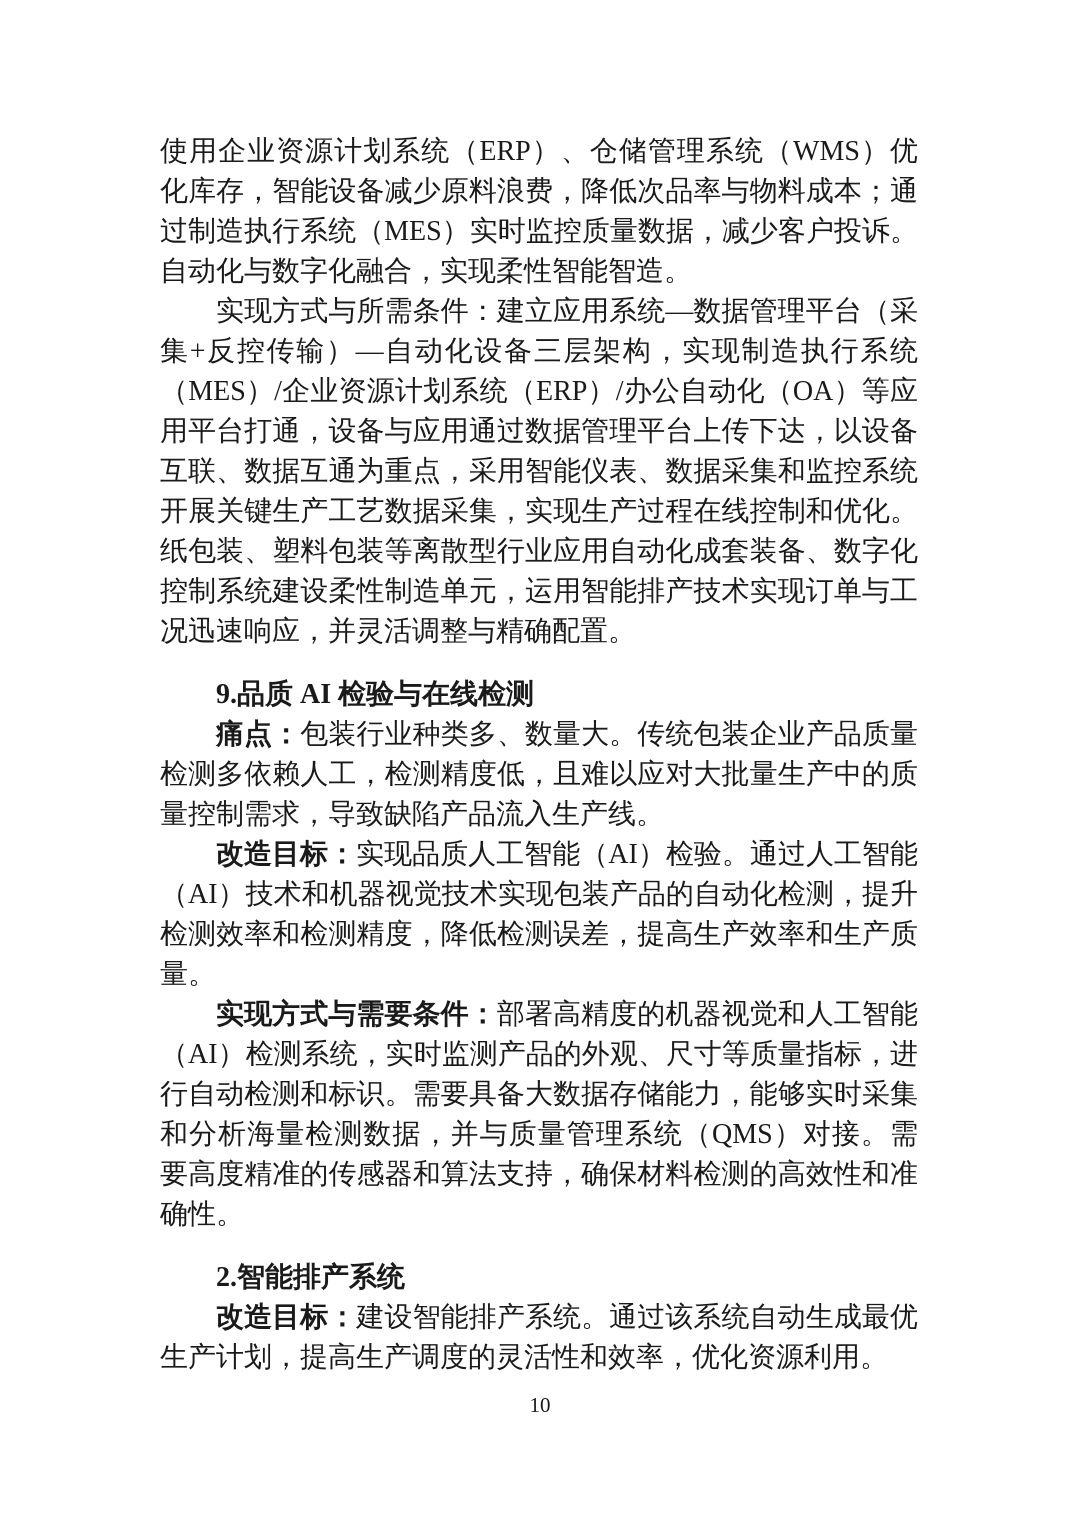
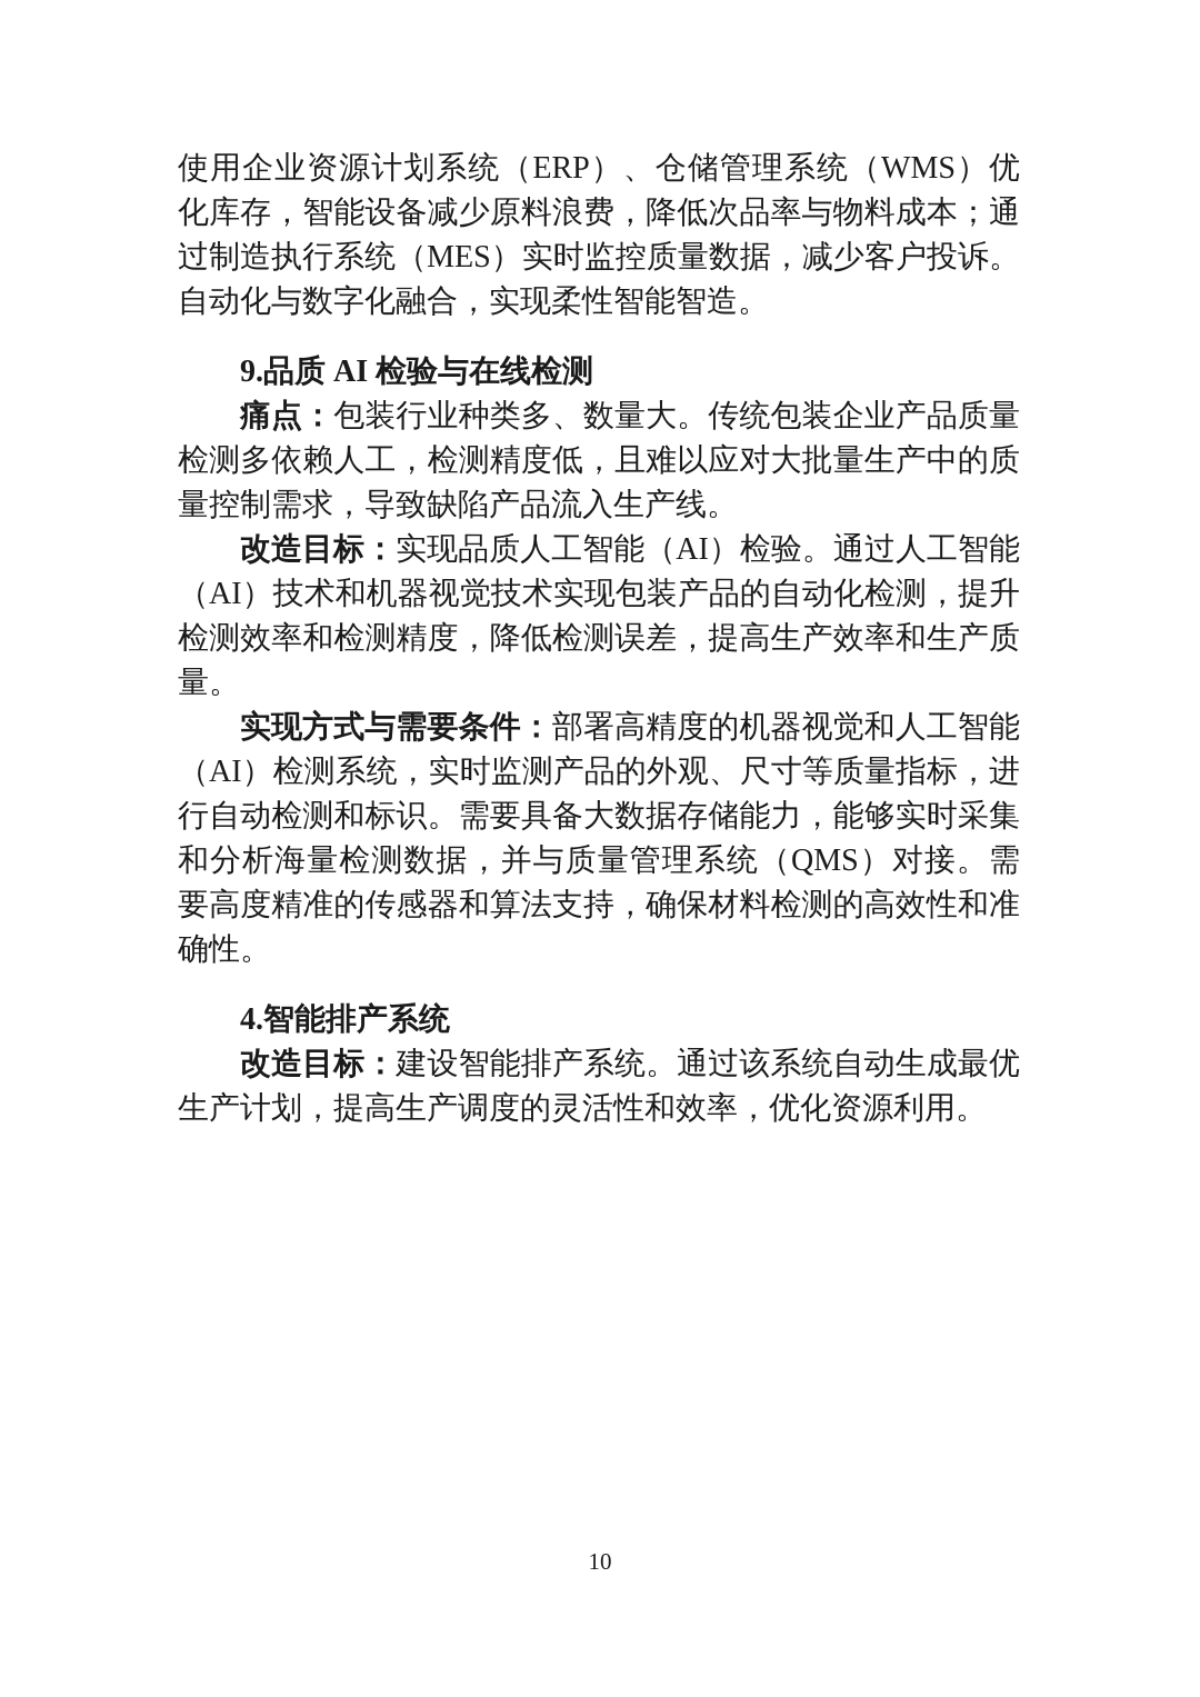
  使用企业资源计划系统（ERP）、仓储管理系统（WMS）优化库存，智能设备减少原料浪费，降低次品率与物料成本；通过制造执行系统（MES）实时监控质量数据，减少客户投诉。自动化与数字化融合，实现柔性智能智造。
- 实现方式与所需条件：建立应用系统—数据管理平台（采集+反控传输）—自动化设备三层架构，实现制造执行系统（MES）/企业资源计划系统（ERP）/办公自动化（OA）等应用平台打通，设备与应用通过数据管理平台上传下达，以设备互联、数据互通为重点，采用智能仪表、数据采集和监控系统开展关键生产工艺数据采集，实现生产过程在线控制和优化。纸包装、塑料包装等离散型行业应用自动化成套装备、数字化控制系统建设柔性制造单元，运用智能排产技术实现订单与工况迅速响应，并灵活调整与精确配置。
  9.品质 AI 检验与在线检测
  痛点：包装行业种类多、数量大。传统包装企业产品质量检测多依赖人工，检测精度低，且难以应对大批量生产中的质量控制需求，导致缺陷产品流入生产线。
  改造目标：实现品质人工智能（AI）检验。通过人工智能（AI）技术和机器视觉技术实现包装产品的自动化检测，提升检测效率和检测精度，降低检测误差，提高生产效率和生产质量。
  实现方式与需要条件：部署高精度的机器视觉和人工智能（AI）检测系统，实时监测产品的外观、尺寸等质量指标，进行自动检测和标识。需要具备大数据存储能力，能够实时采集和分析海量检测数据，并与质量管理系统（QMS）对接。需要高度精准的传感器和算法支持，确保材料检测的高效性和准确性。
- 2.智能排产系统
+ 4.智能排产系统
  改造目标：建设智能排产系统。通过该系统自动生成最优生产计划，提高生产调度的灵活性和效率，优化资源利用。
  10
